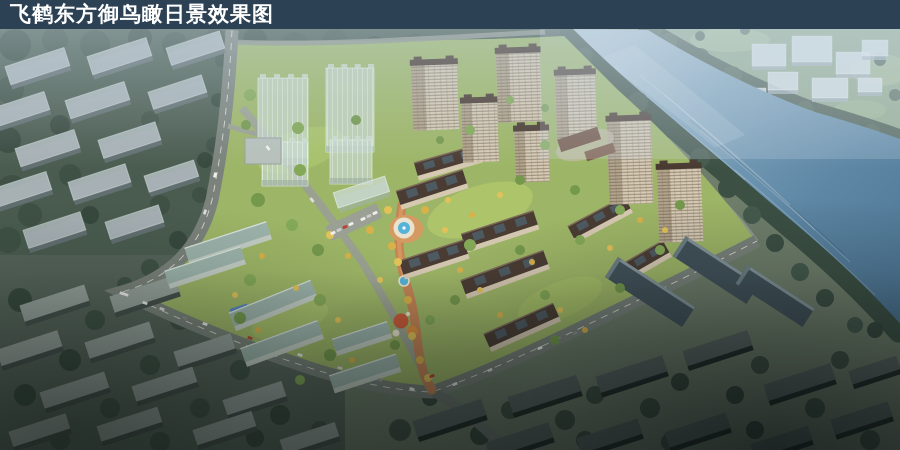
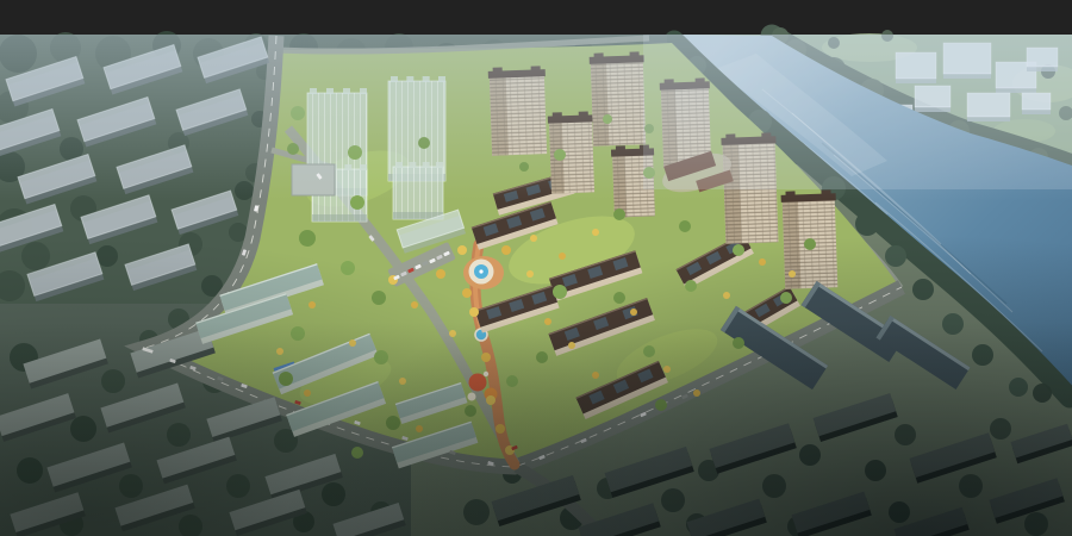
- 飞鹤东方御鸟瞰日景效果图
